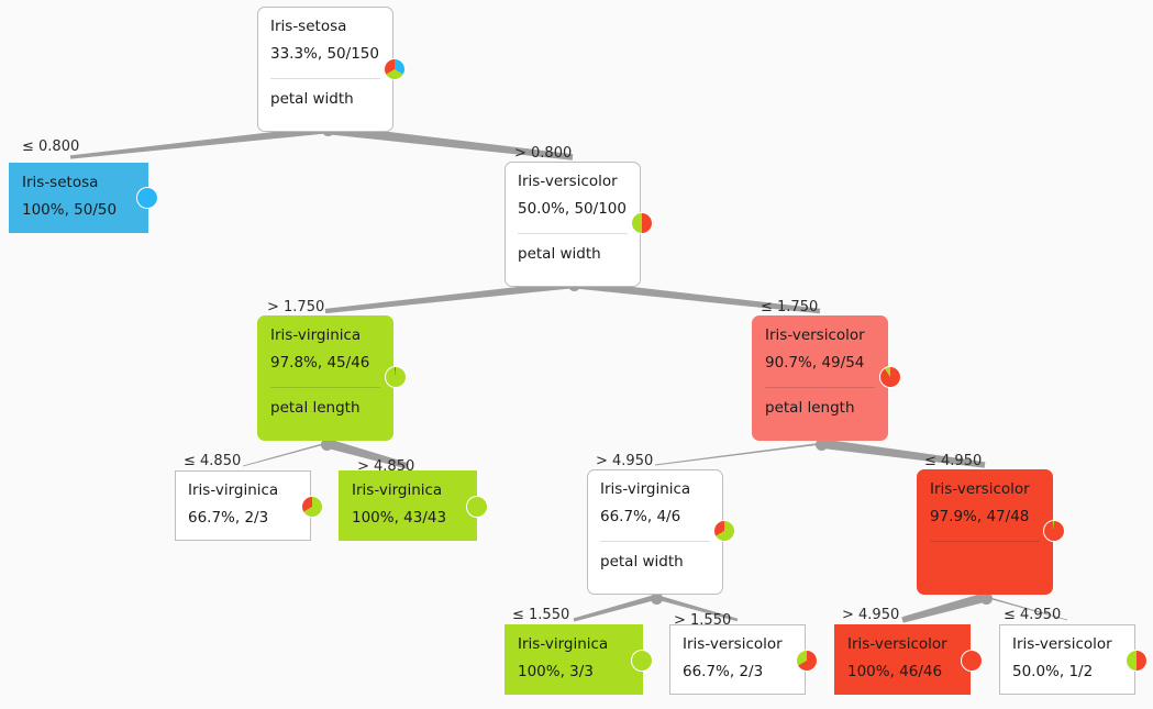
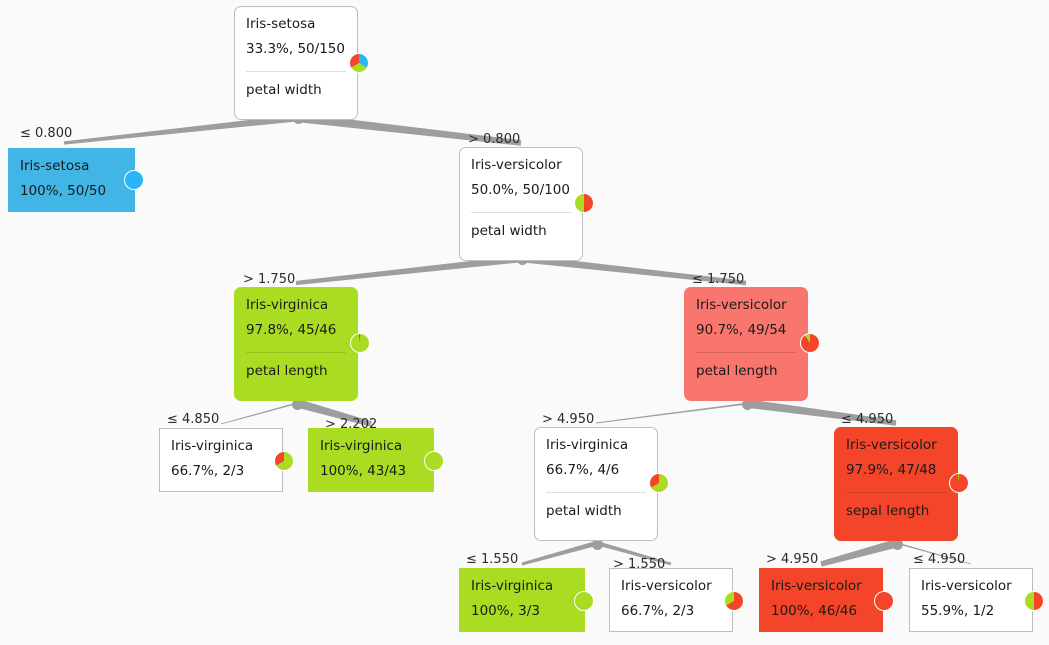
  Iris-setosa
  33.3%, 50/150
  petal width
  Iris-setosa
  100%, 50/50
  Iris-versicolor
  50.0%, 50/100
  petal width
  Iris-virginica
  97.8%, 45/46
  petal length
  Iris-versicolor
  90.7%, 49/54
  petal length
  Iris-virginica
  66.7%, 2/3
  Iris-virginica
  100%, 43/43
  Iris-virginica
  66.7%, 4/6
  petal width
  Iris-versicolor
  97.9%, 47/48
+ sepal length
  Iris-virginica
  100%, 3/3
  Iris-versicolor
  66.7%, 2/3
  Iris-versicolor
  100%, 46/46
  Iris-versicolor
- 50.0%, 1/2
+ 55.9%, 1/2
  ≤ 0.800
  > 0.800
  > 1.750
  ≤ 1.750
  ≤ 4.850
- > 4.850
+ > 2.202
  > 4.950
  ≤ 4.950
  ≤ 1.550
  > 1.550
  > 4.950
  ≤ 4.950
